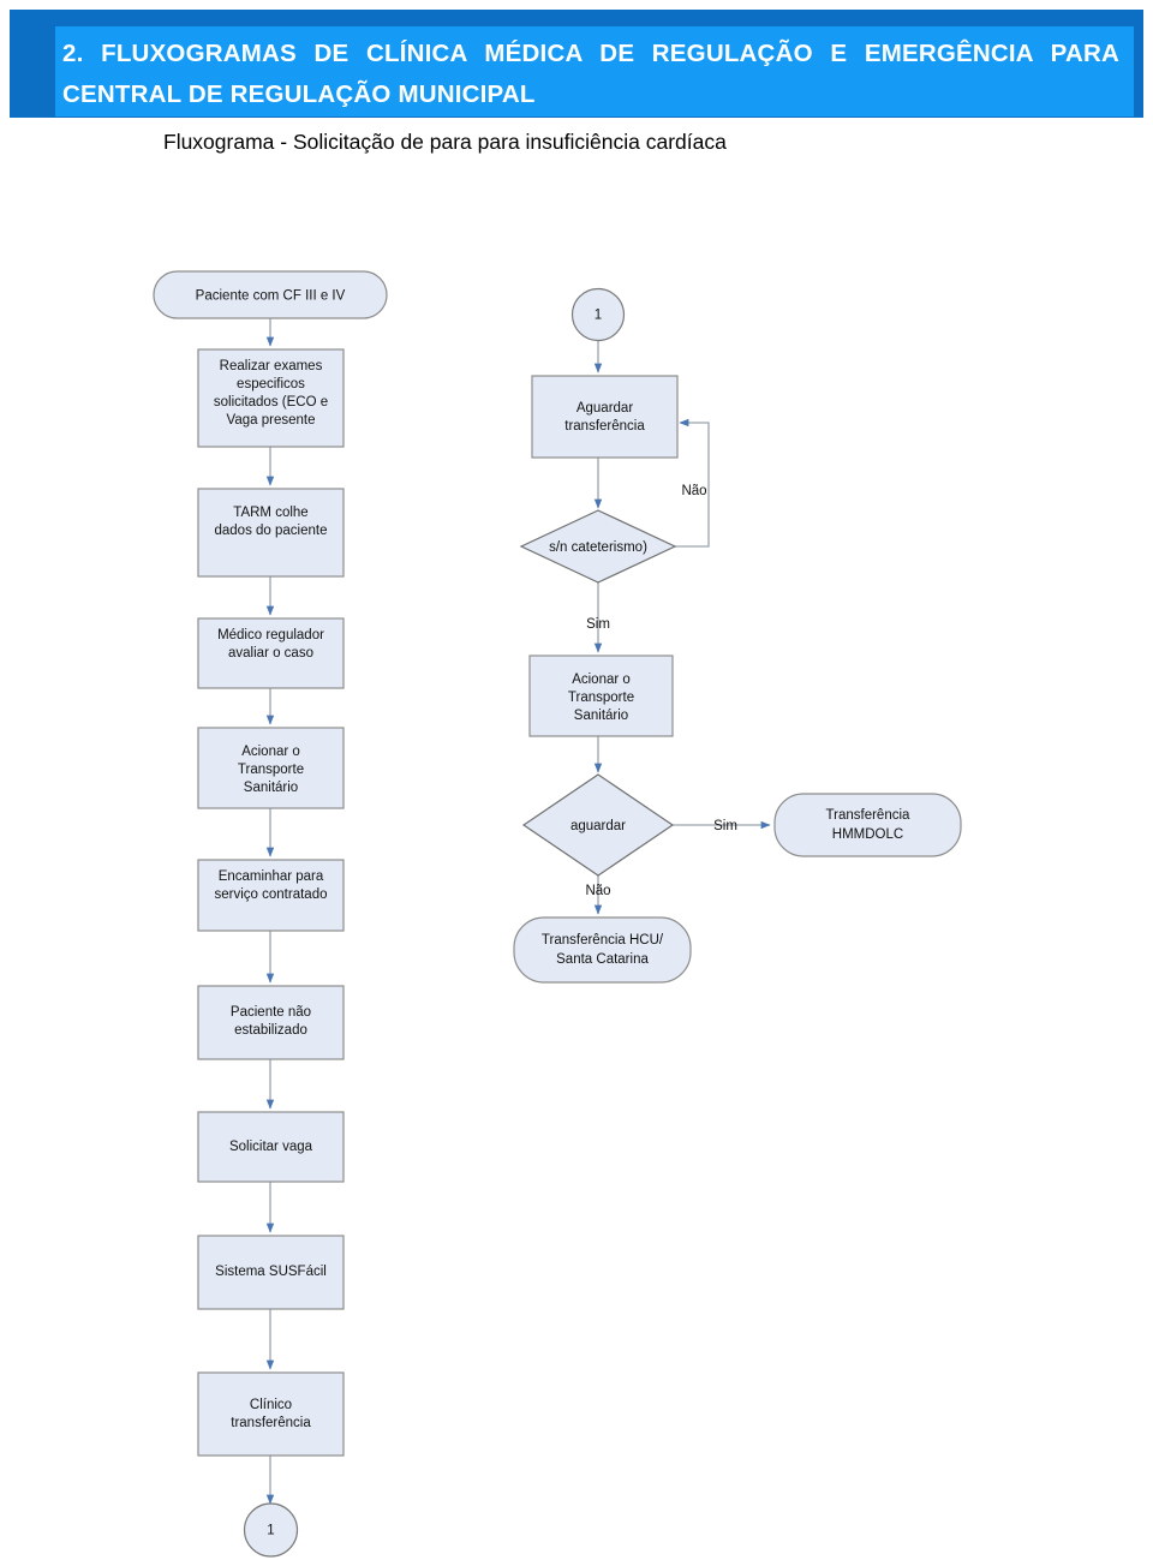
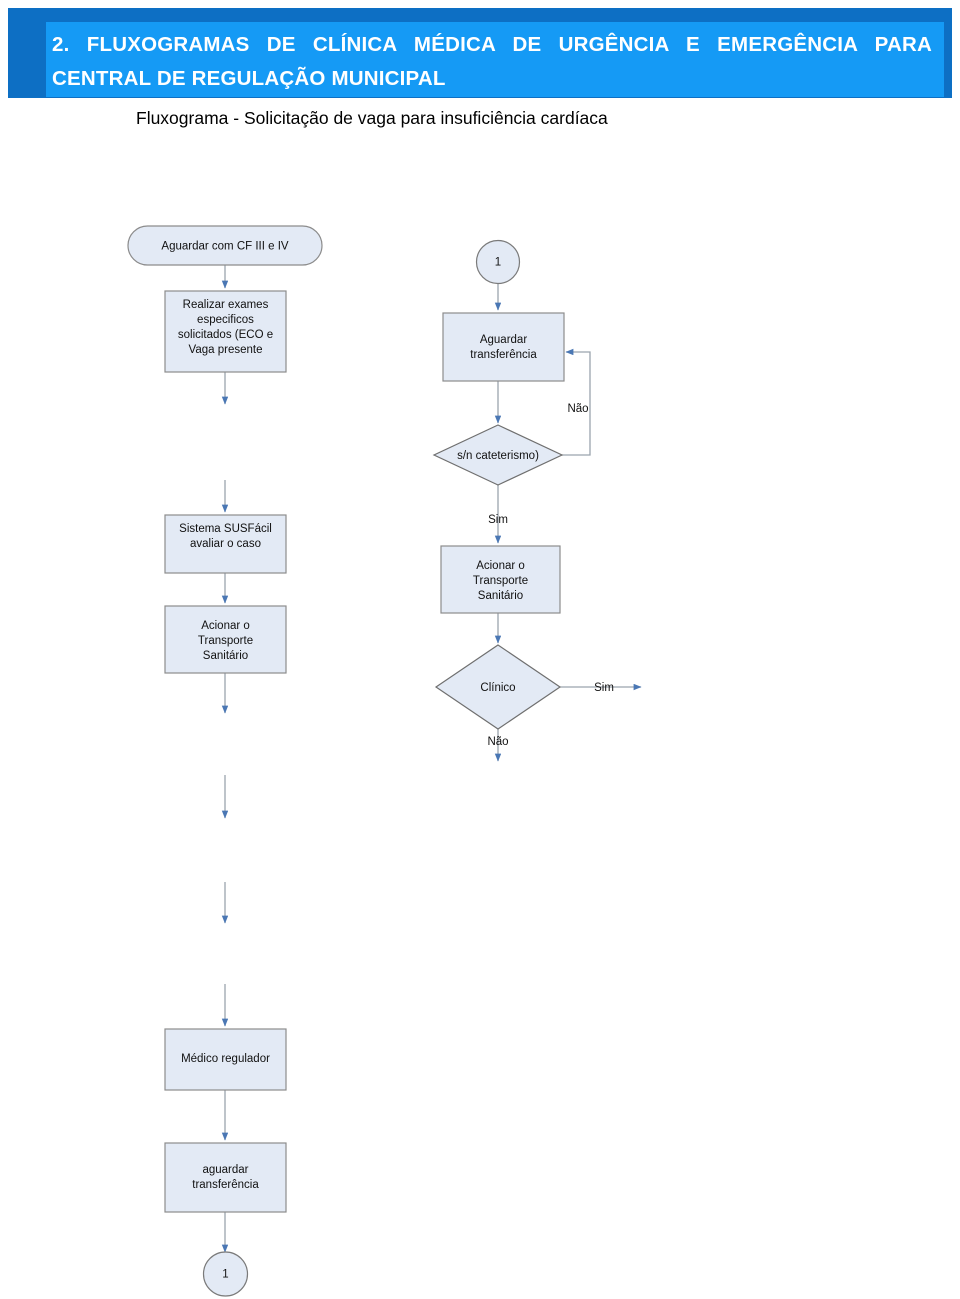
- 2. FLUXOGRAMAS DE CLÍNICA MÉDICA DE REGULAÇÃO E EMERGÊNCIA PARA
+ 2. FLUXOGRAMAS DE CLÍNICA MÉDICA DE URGÊNCIA E EMERGÊNCIA PARA
  CENTRAL DE REGULAÇÃO MUNICIPAL
- Fluxograma - Solicitação de para para insuficiência cardíaca
+ Fluxograma - Solicitação de vaga para insuficiência cardíaca
  Não
  Sim
  Sim
  Não
- Paciente com CF III e IV
+ Aguardar com CF III e IV
  Realizar exames
  especificos
  solicitados (ECO e
  Vaga presente
- TARM colhe
- dados do paciente
- Médico regulador
+ Sistema SUSFácil
  avaliar o caso
  Acionar o
  Transporte
  Sanitário
- Encaminhar para
- serviço contratado
- Paciente não
- estabilizado
- Solicitar vaga
- Sistema SUSFácil
+ Médico regulador
- Clínico
+ aguardar
  transferência
  1
  1
  Aguardar
  transferência
  s/n cateterismo)
  Acionar o
  Transporte
  Sanitário
- aguardar
+ Clínico
- Transferência
- HMMDOLC
- Transferência HCU/
- Santa Catarina
